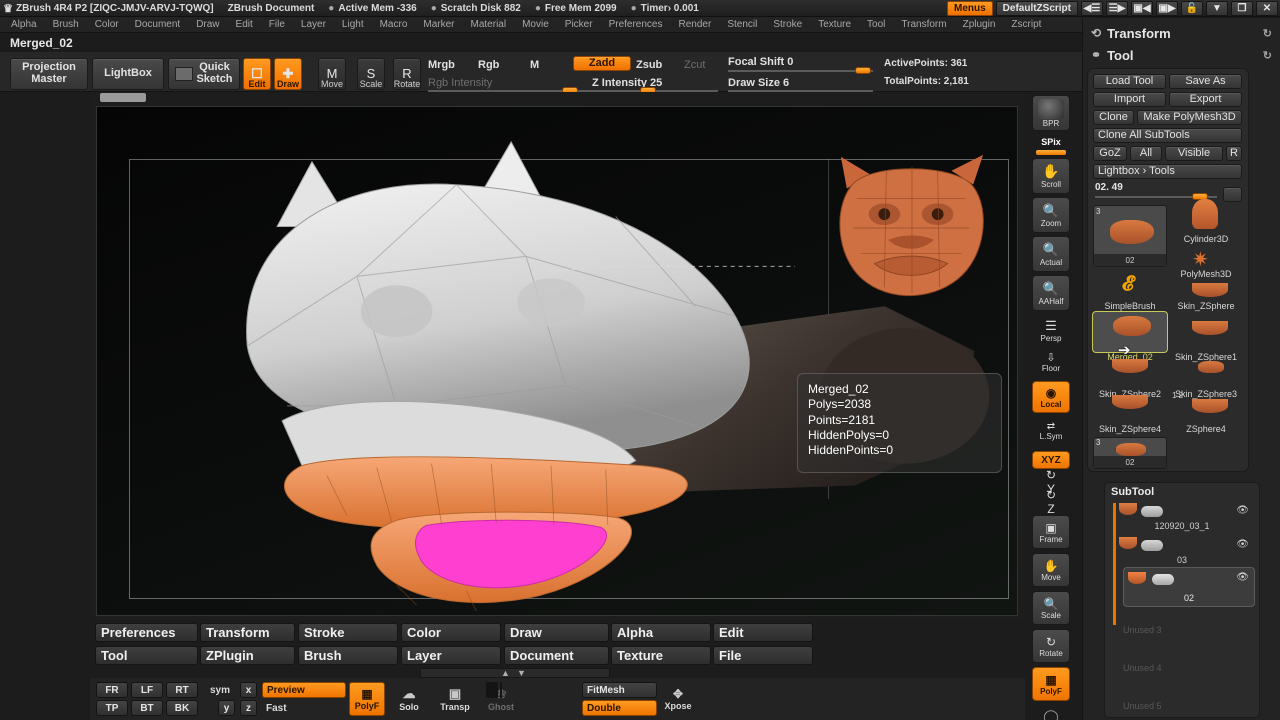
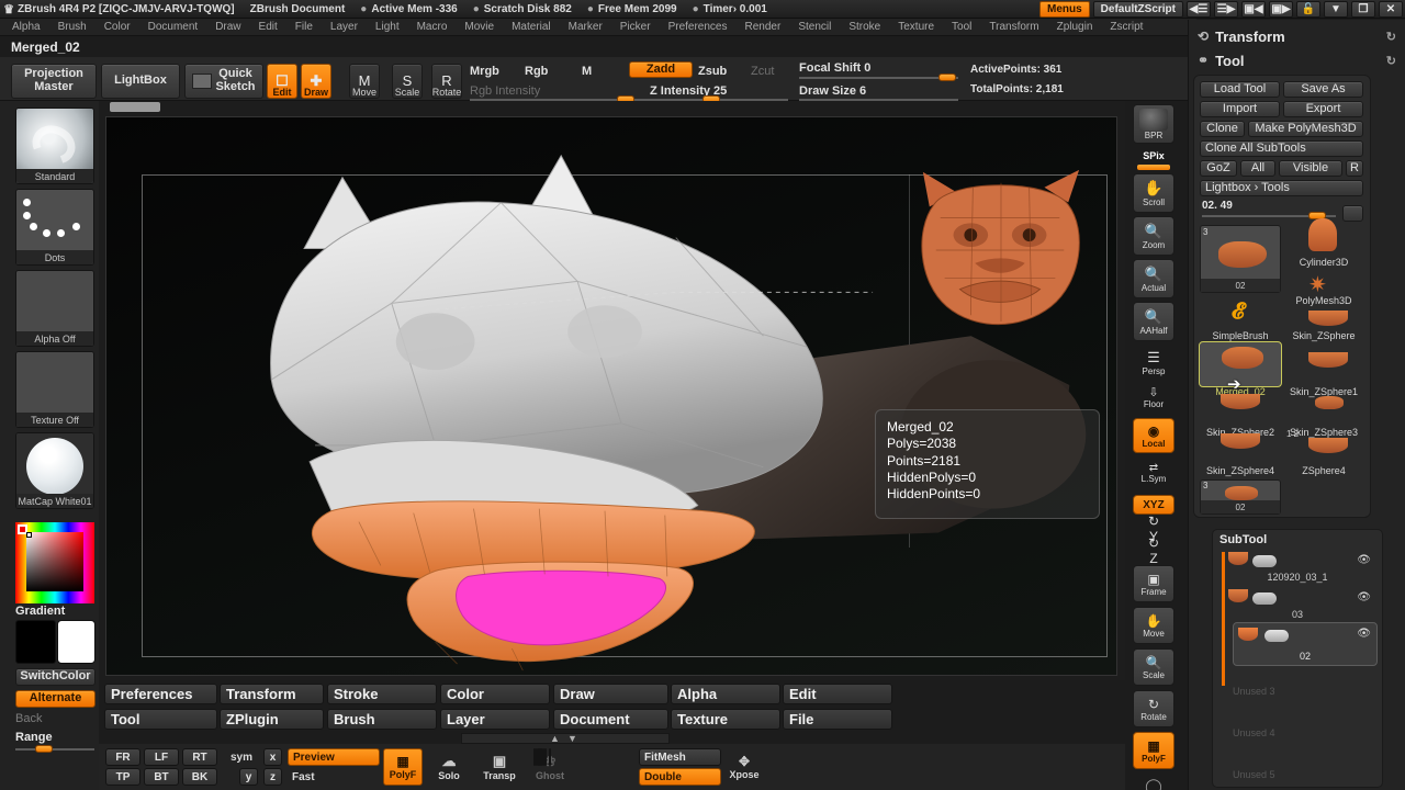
  ♛
  ZBrush 4R4 P2 [ZIQC-JMJV-ARVJ-TQWQ]
  ZBrush Document
  ● Active Mem -336
  ● Scratch Disk 882
  ● Free Mem 2099
  ● Timer› 0.001
  Menus
  DefaultZScript
  ◀☰
  ☰▶
  ▣◀
  ▣▶
  🔓
  ▼
  ❐
  ✕
  Alpha
  Brush
  Color
  Document
  Draw
  Edit
  File
  Layer
  Light
  Macro
- Marker
+ Movie
  Material
- Movie
+ Marker
  Picker
  Preferences
  Render
  Stencil
  Stroke
  Texture
  Tool
  Transform
  Zplugin
  Zscript
  Merged_02
  Projection
  Master
  LightBox
  Quick
  Sketch
  ☐
  Edit
  ✚
  Draw
  M
  Move
  S
  Scale
  R
  Rotate
  Mrgb
  Rgb
  M
  Zadd
  Zsub
  Zcut
  Rgb Intensity
  Z Intensity 25
  Focal Shift 0
  Draw Size 6
  ActivePoints: 361
  TotalPoints: 2,181
+ Standard
+ Dots
+ Alpha Off
+ Texture Off
+ MatCap White01
+ Gradient
+ SwitchColor
+ Alternate
+ Back
+ Range
  Merged_02
  Polys=2038
  Points=2181
  HiddenPolys=0
  HiddenPoints=0
  BPR
  SPix
  ✋
  Scroll
  🔍
  Zoom
  🔍
  Actual
  🔍
  AAHalf
  ☰
  Persp
  ⇩
  Floor
  ◉
  Local
  ⇄
  L.Sym
  XYZ
  ↻
  Y
  ↻
  Z
  ▣
  Frame
  ✋
  Move
  🔍
  Scale
  ↻
  Rotate
  ▦
  PolyF
  ◯
  ⟲
  Transform
  ↻
  ⚭
  Tool
  ↻
  Load Tool
  Save As
  Import
  Export
  Clone
  Make PolyMesh3D
  Clone All SubTools
  GoZ
  All
  Visible
  R
  Lightbox › Tools
  02. 49
  3
  02
  Cylinder3D
  ✷
  PolyMesh3D
  𝓔
  SimpleBrush
  Skin_ZSphere
  Merged_02
  ➔
  Skin_ZSphere1
  Skin_ZSphere2
  Skin_ZSphere3
  Skin_ZSphere4
  1 2
  ZSphere4
  3
  02
  SubTool
  👁
  120920_03_1
  👁
  03
  👁
  02
  Unused 3
  Unused 4
  Unused 5
  Preferences
  Transform
  Stroke
  Color
  Draw
  Alpha
  Edit
  Tool
  ZPlugin
  Brush
  Layer
  Document
  Texture
  File
  ▲
  ▼
  FR
  LF
  RT
  sym
  x
  Preview
  TP
  BT
  BK
  y
  z
  Fast
  ▦
  PolyF
  ☁
  Solo
  ▣
  Transp
  Ghost
  FitMesh
  Double
  ✥
  Xpose
